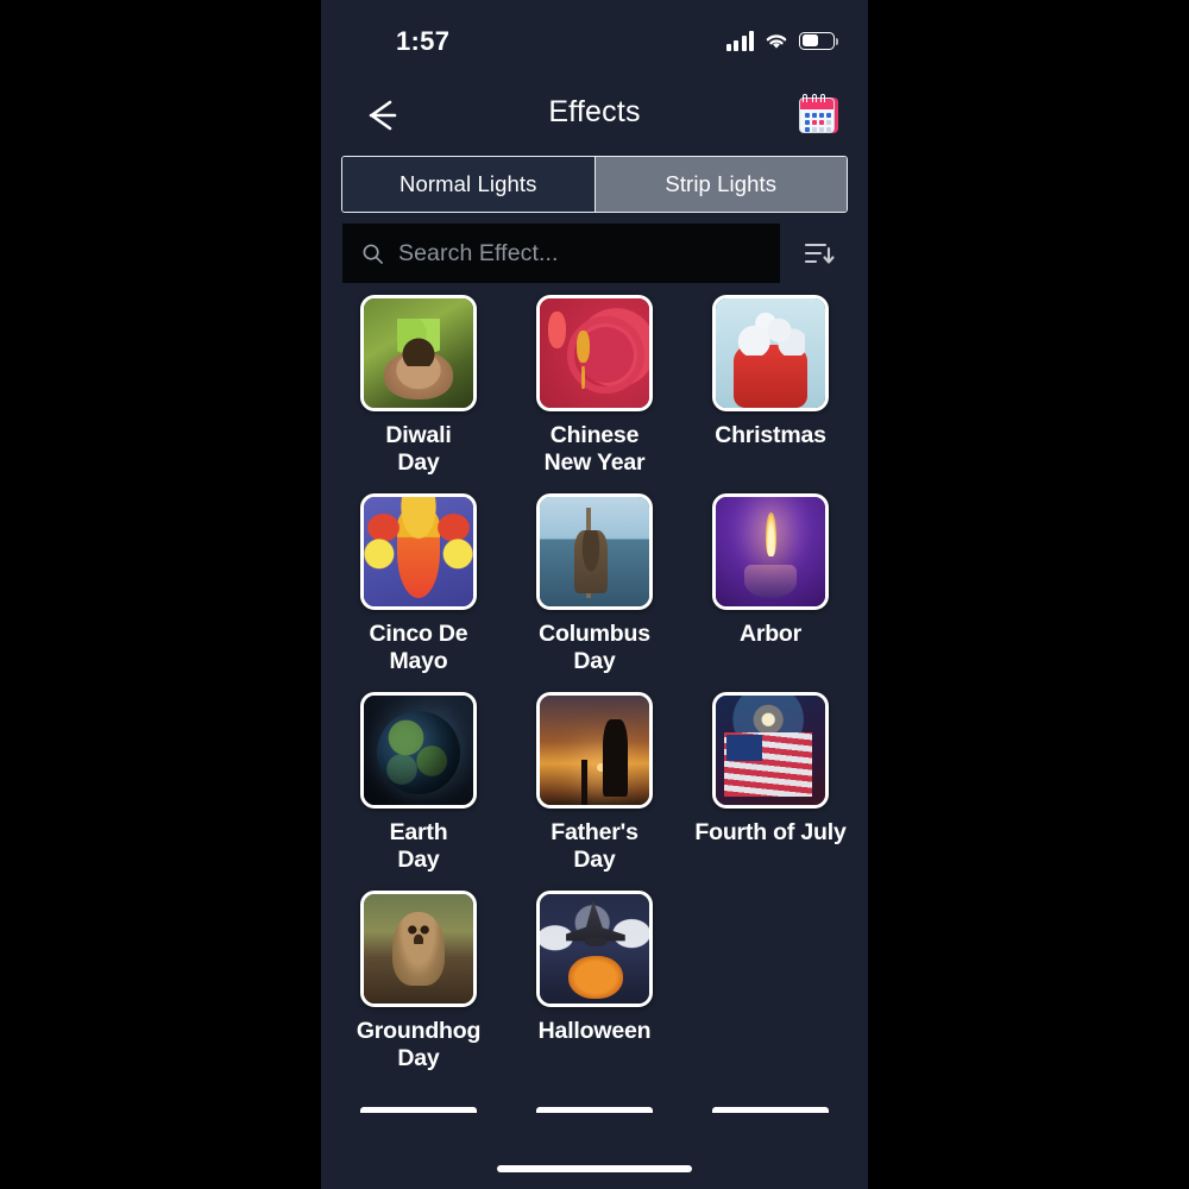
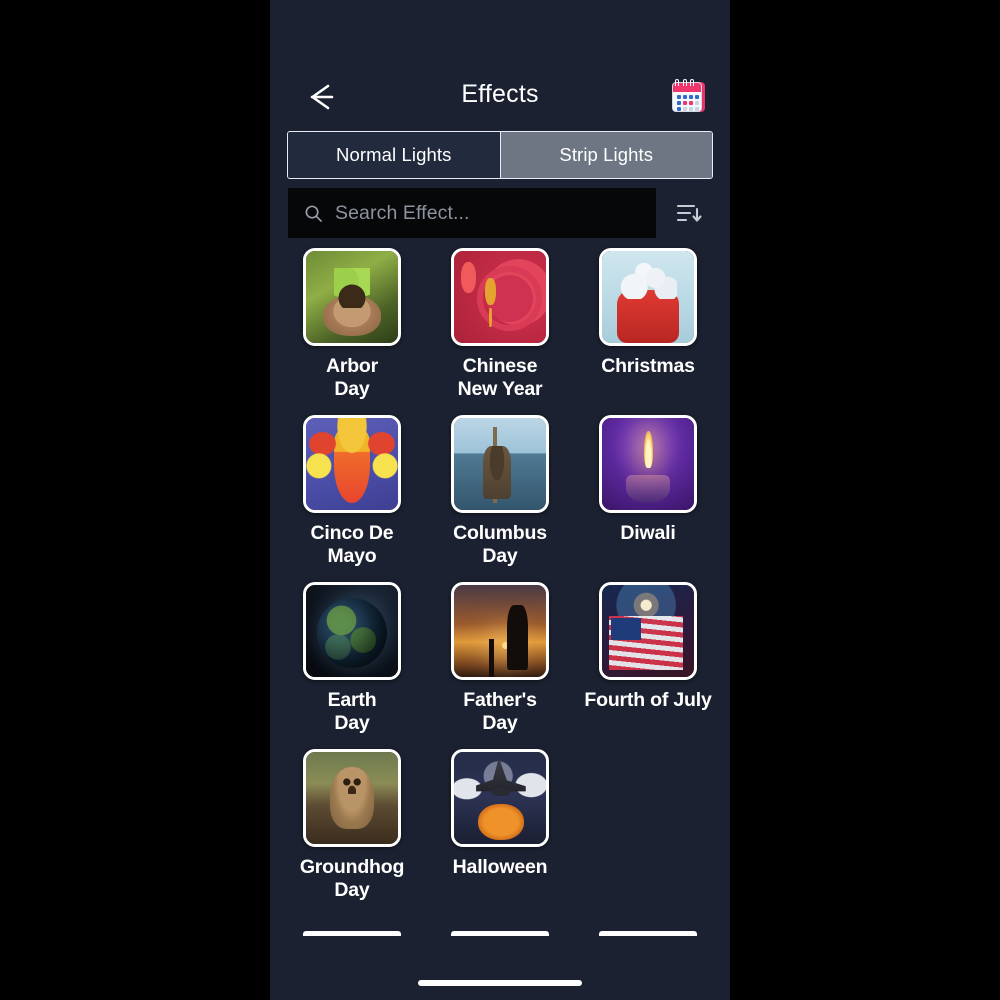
- 1:57
  Effects
  Normal Lights
  Strip Lights
  Search Effect...
- Diwali
+ Arbor
  Day
  Chinese
  New Year
  Christmas
  Cinco De Mayo
  Columbus
  Day
- Arbor
+ Diwali
  Earth
  Day
  Father's
  Day
  Fourth of July
  Groundhog
  Day
  Halloween
